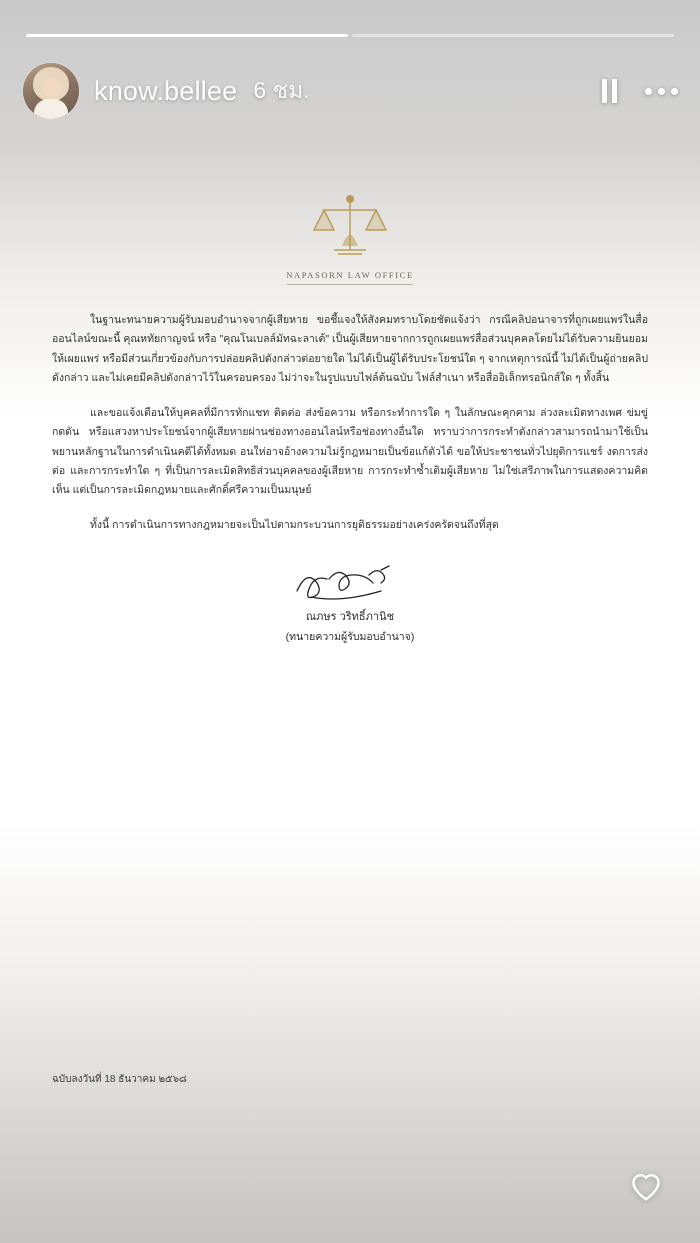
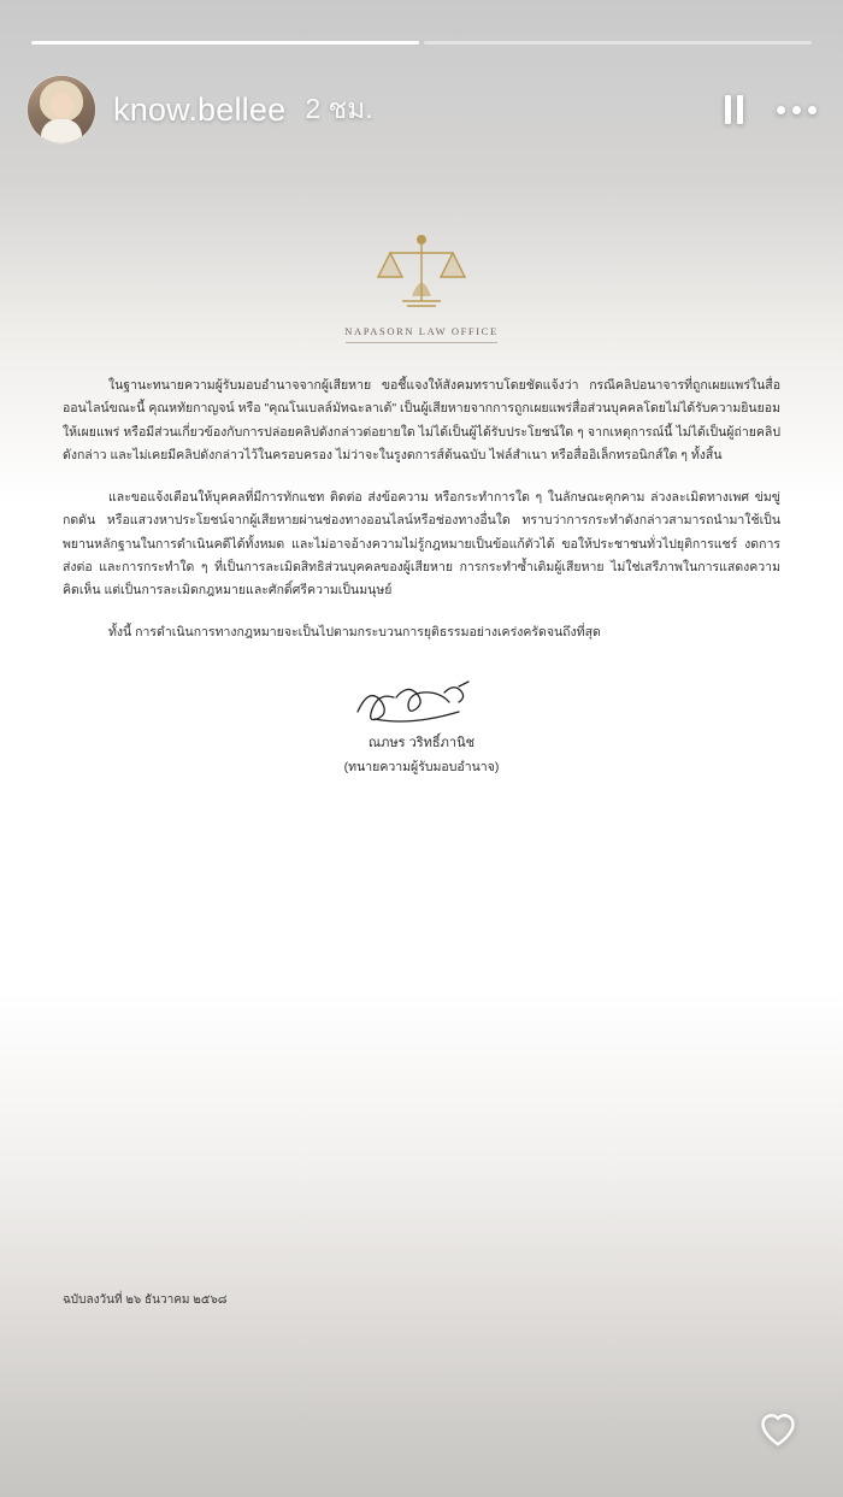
  know.bellee
- 6 ชม.
+ 2 ชม.
  NAPASORN LAW OFFICE
- ในฐานะทนายความผู้รับมอบอำนาจจากผู้เสียหาย ขอชี้แจงให้สังคมทราบโดยชัดแจ้งว่า กรณีคลิปอนาจารที่ถูกเผยแพร่ในสื่อออนไลน์ขณะนี้ คุณหทัยกาญจน์ หรือ "คุณโนเบลล์มัทฉะลาเต้" เป็นผู้เสียหายจากการถูกเผยแพร่สื่อส่วนบุคคลโดยไม่ได้รับความยินยอมให้เผยแพร่ หรือมีส่วนเกี่ยวข้องกับการปล่อยคลิปดังกล่าวต่อยายใด ไม่ได้เป็นผู้ได้รับประโยชน์ใด ๆ จากเหตุการณ์นี้ ไม่ได้เป็นผู้ถ่ายคลิปดังกล่าว และไม่เคยมีคลิปดังกล่าวไว้ในครอบครอง ไม่ว่าจะในรูปแบบไฟล์ต้นฉบับ ไฟล์สำเนา หรือสื่ออิเล็กทรอนิกส์ใด ๆ ทั้งสิ้น
+ ในฐานะทนายความผู้รับมอบอำนาจจากผู้เสียหาย ขอชี้แจงให้สังคมทราบโดยชัดแจ้งว่า กรณีคลิปอนาจารที่ถูกเผยแพร่ในสื่อออนไลน์ขณะนี้ คุณหทัยกาญจน์ หรือ "คุณโนเบลล์มัทฉะลาเต้" เป็นผู้เสียหายจากการถูกเผยแพร่สื่อส่วนบุคคลโดยไม่ได้รับความยินยอมให้เผยแพร่ หรือมีส่วนเกี่ยวข้องกับการปล่อยคลิปดังกล่าวต่อยายใด ไม่ได้เป็นผู้ได้รับประโยชน์ใด ๆ จากเหตุการณ์นี้ ไม่ได้เป็นผู้ถ่ายคลิปดังกล่าว และไม่เคยมีคลิปดังกล่าวไว้ในครอบครอง ไม่ว่าจะในรูงดการส์ต้นฉบับ ไฟล์สำเนา หรือสื่ออิเล็กทรอนิกส์ใด ๆ ทั้งสิ้น
- และขอแจ้งเตือนให้บุคคลที่มีการทักแชท ติดต่อ ส่งข้อความ หรือกระทำการใด ๆ ในลักษณะคุกคาม ล่วงละเมิดทางเพศ ข่มขู่ กดดัน หรือแสวงหาประโยชน์จากผู้เสียหายผ่านช่องทางออนไลน์หรือช่องทางอื่นใด ทราบว่าการกระทำดังกล่าวสามารถนำมาใช้เป็นพยานหลักฐานในการดำเนินคดีได้ทั้งหมด อนให่อาจอ้างความไม่รู้กฎหมายเป็นข้อแก้ตัวได้ ขอให้ประชาชนทั่วไปยุติการแชร์ งดการส่งต่อ และการกระทำใด ๆ ที่เป็นการละเมิดสิทธิส่วนบุคคลของผู้เสียหาย การกระทำซ้ำเติมผู้เสียหาย ไม่ใช่เสรีภาพในการแสดงความคิดเห็น แต่เป็นการละเมิดกฎหมายและศักดิ์ศรีความเป็นมนุษย์
+ และขอแจ้งเตือนให้บุคคลที่มีการทักแชท ติดต่อ ส่งข้อความ หรือกระทำการใด ๆ ในลักษณะคุกคาม ล่วงละเมิดทางเพศ ข่มขู่ กดดัน หรือแสวงหาประโยชน์จากผู้เสียหายผ่านช่องทางออนไลน์หรือช่องทางอื่นใด ทราบว่าการกระทำดังกล่าวสามารถนำมาใช้เป็นพยานหลักฐานในการดำเนินคดีได้ทั้งหมด และไม่อาจอ้างความไม่รู้กฎหมายเป็นข้อแก้ตัวได้ ขอให้ประชาชนทั่วไปยุติการแชร์ งดการส่งต่อ และการกระทำใด ๆ ที่เป็นการละเมิดสิทธิส่วนบุคคลของผู้เสียหาย การกระทำซ้ำเติมผู้เสียหาย ไม่ใช่เสรีภาพในการแสดงความคิดเห็น แต่เป็นการละเมิดกฎหมายและศักดิ์ศรีความเป็นมนุษย์
  ทั้งนี้ การดำเนินการทางกฎหมายจะเป็นไปตามกระบวนการยุติธรรมอย่างเคร่งครัดจนถึงที่สุด
  ณภษร วริทธิ์ภานิช
  (ทนายความผู้รับมอบอำนาจ)
- ฉบับลงวันที่ 18 ธันวาคม ๒๕๖๘
+ ฉบับลงวันที่ ๒๖ ธันวาคม ๒๕๖๘
